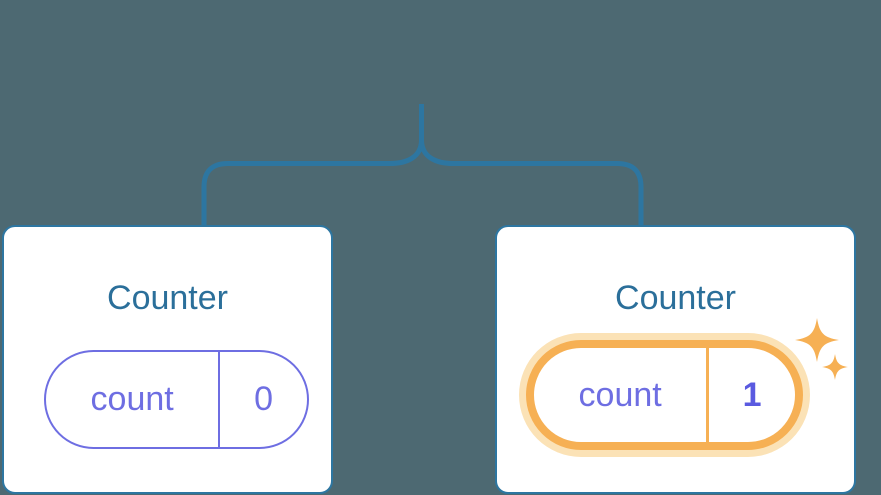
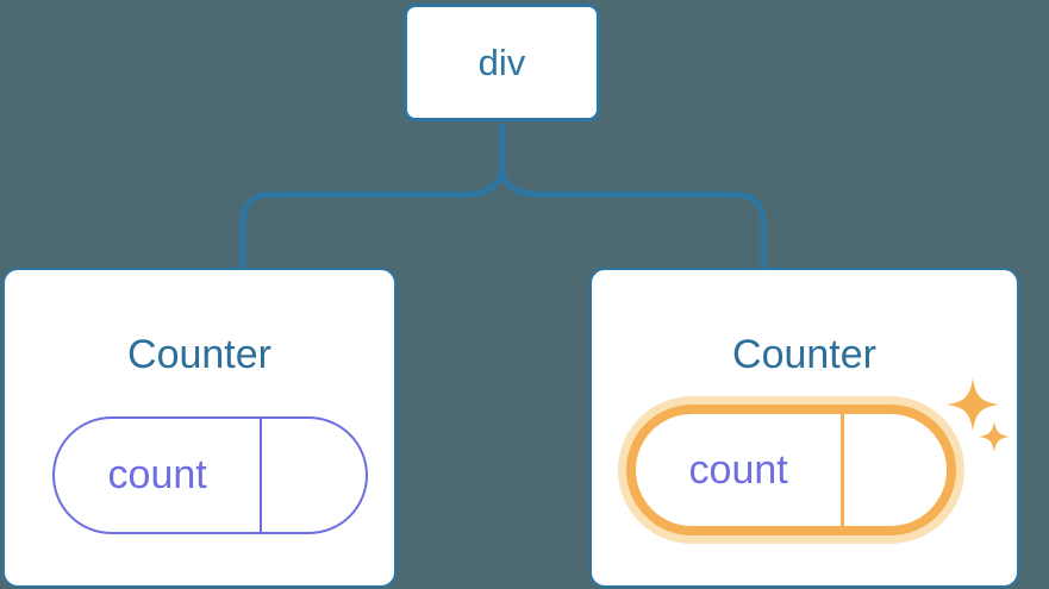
+ div
  Counter
  count
- 0
  Counter
  count
- 1
